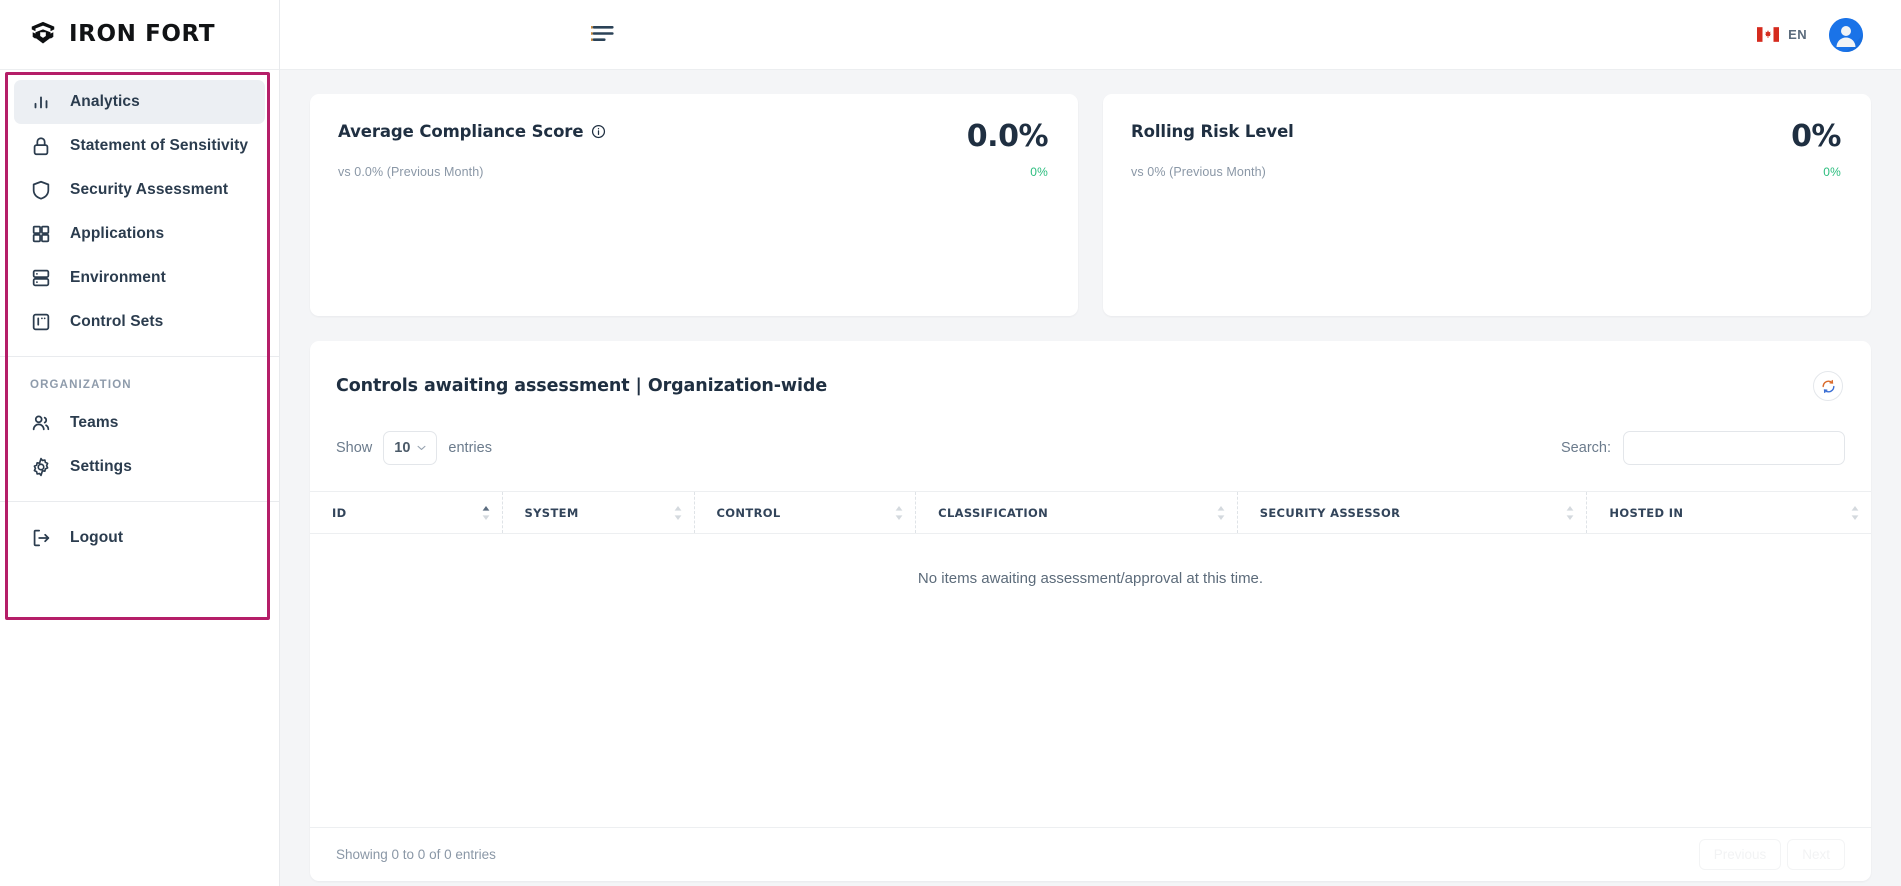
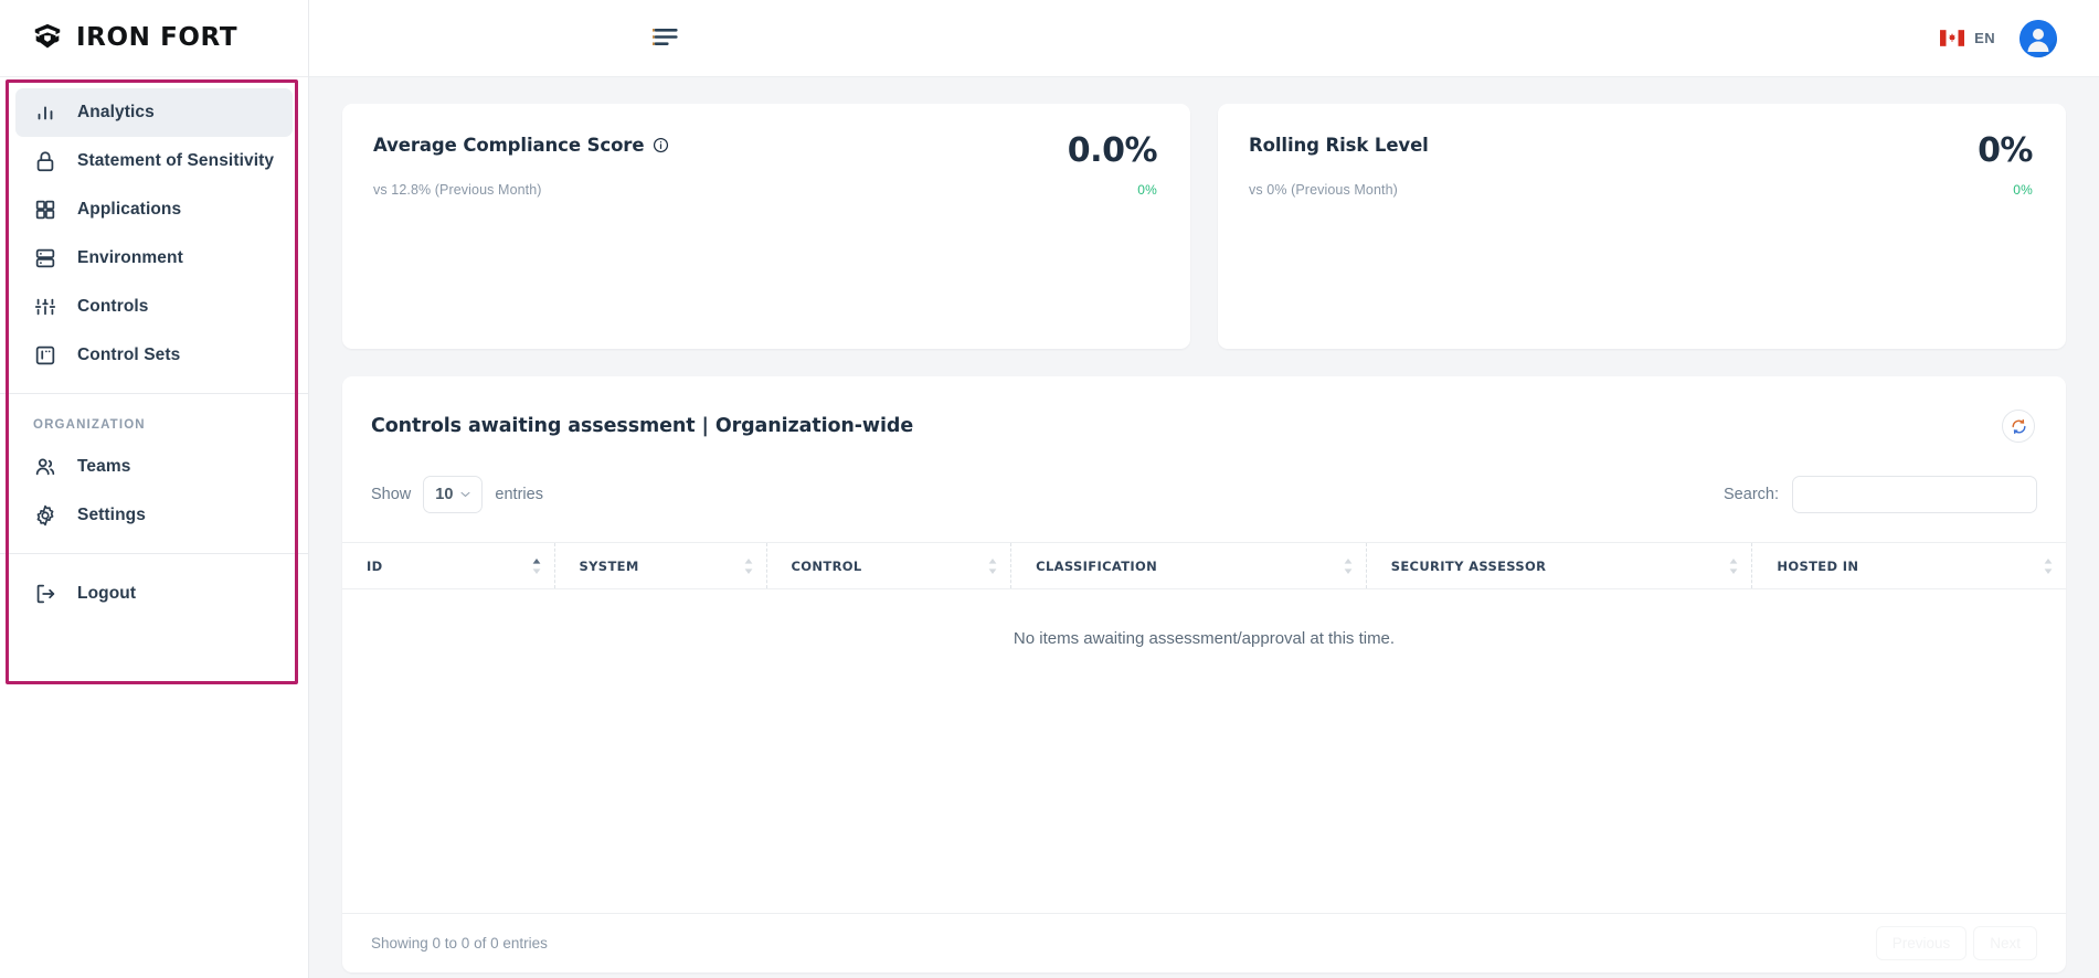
  IRON FORT
  Analytics
  Statement of Sensitivity
- Security Assessment
  Applications
  Environment
+ Controls
  Control Sets
  ORGANIZATION
  Teams
  Settings
  Logout
  EN
  Average Compliance Score
  0.0%
- vs 0.0% (Previous Month)
+ vs 12.8% (Previous Month)
  0%
  Rolling Risk Level
  0%
  vs 0% (Previous Month)
  0%
  Controls awaiting assessment | Organization-wide
  Show
  10
  entries
  Search:
  ID	SYSTEM	CONTROL	CLASSIFICATION	SECURITY ASSESSOR	HOSTED IN
  No items awaiting assessment/approval at this time.
  Showing 0 to 0 of 0 entries
